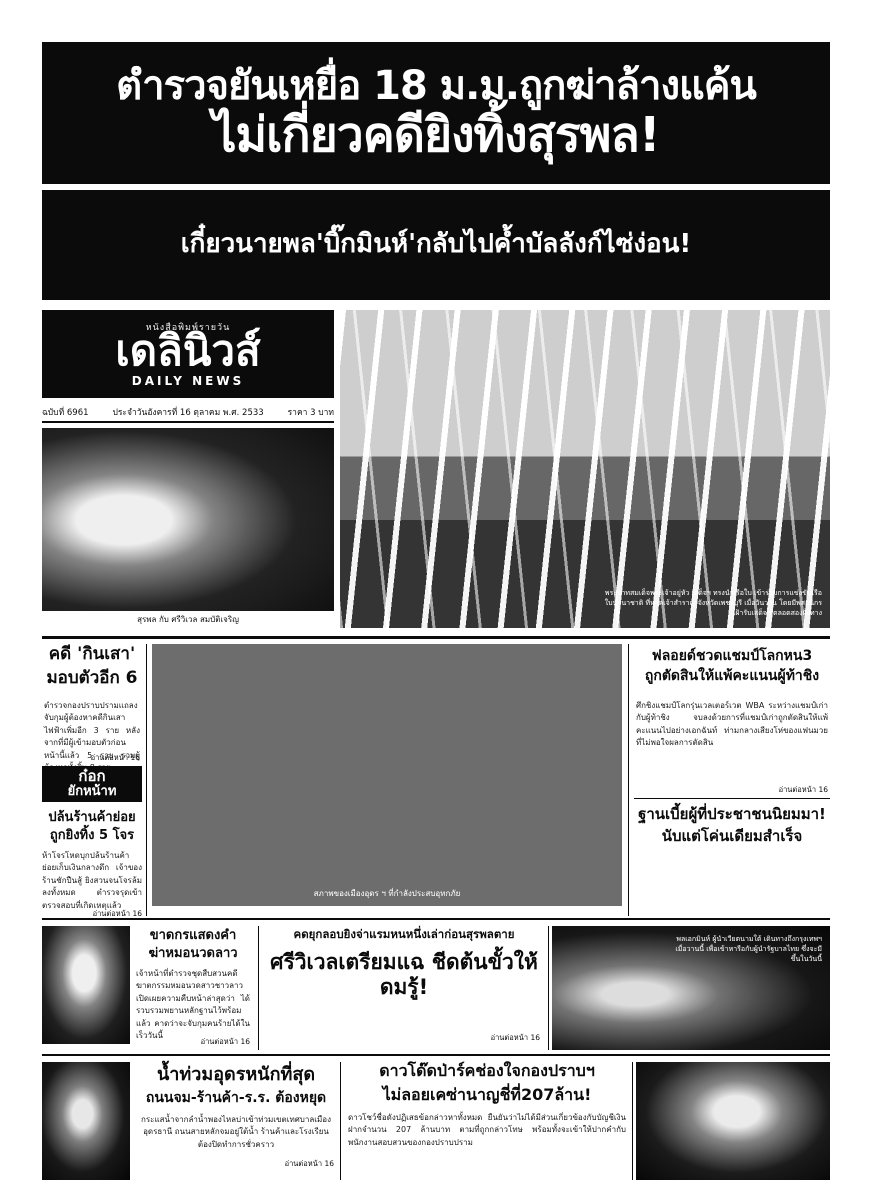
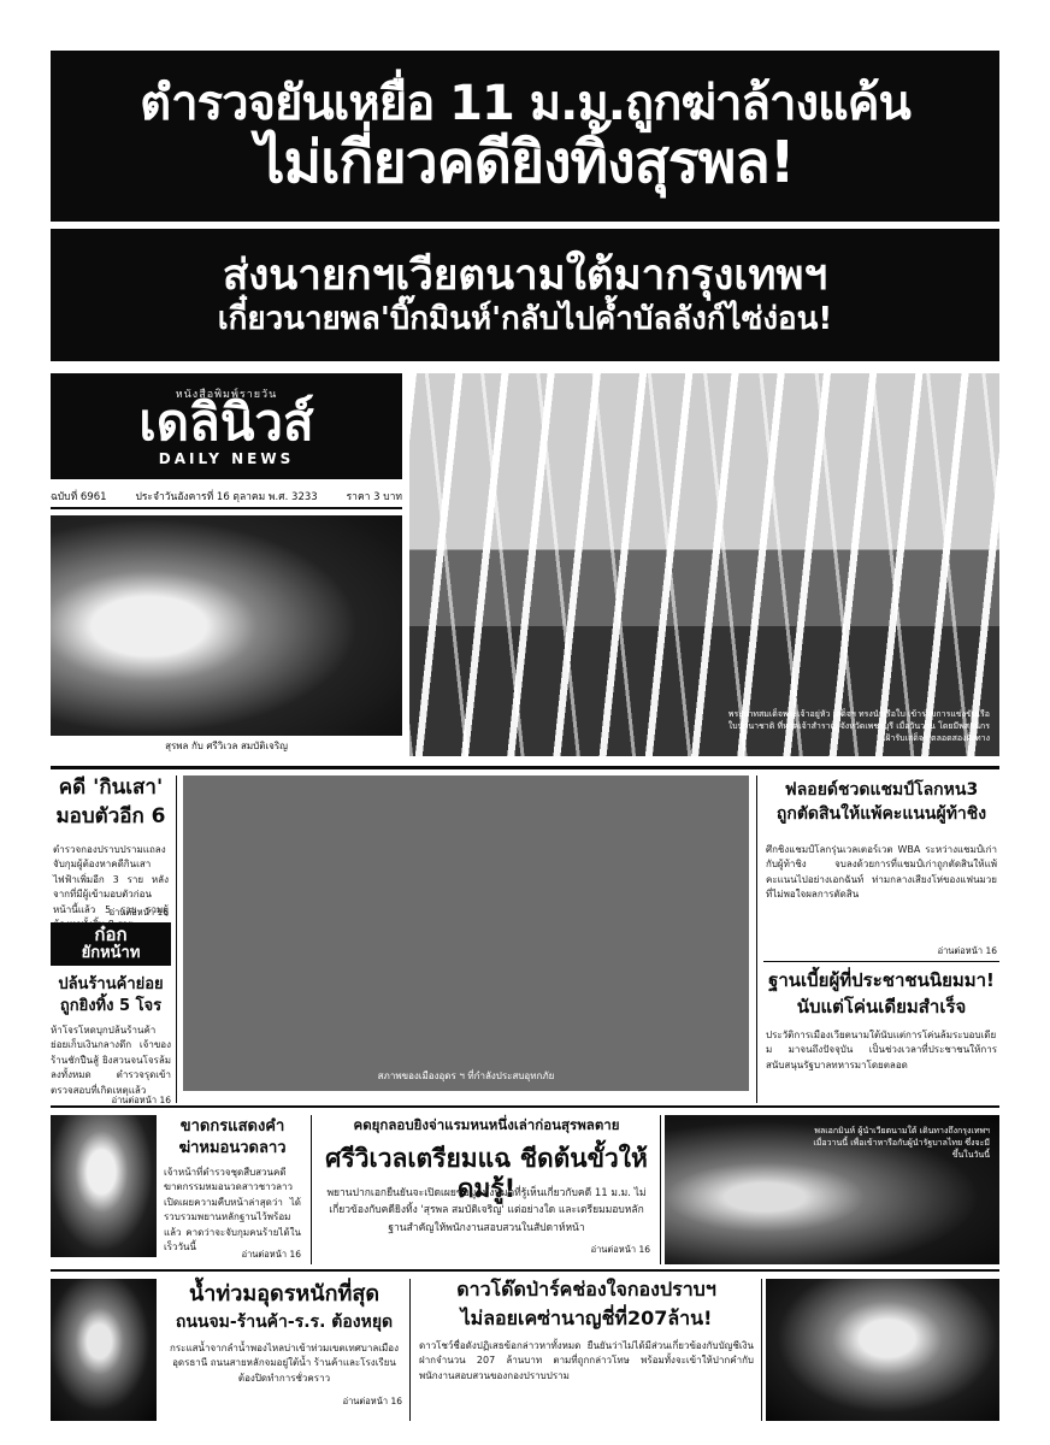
- ตำรวจยันเหยื่อ 18 ม.ม.ถูกฆ่าล้างแค้น
+ ตำรวจยันเหยื่อ 11 ม.ม.ถูกฆ่าล้างแค้น
  ไม่เกี่ยวคดียิงทิ้งสุรพล!
+ ส่งนายกฯเวียตนามใต้มากรุงเทพฯ
  เกี๋ยวนายพล'บิ๊กมินห์'กลับไปค้ำบัลลังก์ไซ่ง่อน!
  หนังสือพิมพ์รายวัน
  เดลินิวส์
  DAILY NEWS
  ฉบับที่ 6961
- ประจำวันอังคารที่ 16 ตุลาคม พ.ศ. 2533
+ ประจำวันอังคารที่ 16 ตุลาคม พ.ศ. 3233
  ราคา 3 บาท
  สุรพล กับ ศรีวิเวล สมบัติเจริญ
  พระบาทสมเด็จพระเจ้าอยู่หัว เสด็จฯ ทรงนำเรือใบ เข้าร่วมการแข่งขันเรือใบนานาชาติ ที่หาดเจ้าสำราญ จังหวัดเพชรบุรี เมื่อวันวาน โดยมีพสกนิกรเฝ้ารับเสด็จฯ ตลอดสองฝั่งทาง
  คดี 'กินเสา'
  มอบตัวอีก 6
  ตำรวจกองปราบปรามแถลงจับกุมผู้ต้องหาคดีกินเสาไฟฟ้าเพิ่มอีก 3 ราย หลังจากที่มีผู้เข้ามอบตัวก่อนหน้านี้แล้ว 5 ราย รวมผู้
  อ่านต่อหน้า 16
  ก๋อก
  ยักหน้าท
  ปล้นร้านค้าย่อย
  ถูกยิงทิ้ง 5 โจร
  ห้าโจรโหดบุกปล้นร้านค้าย่อยเก็บเงินกลางดึก เจ้าของร้านชักปืนสู้ ยิงสวนจนโจรล้มลงทั้งหมด ตำรวจรุดเข้าตรวจสอบที่เกิดเหตุแล้ว
  อ่านต่อหน้า 16
  สภาพของเมืองอุดร ฯ ที่กำลังประสบอุทกภัย
  ฟลอยด์ชวดแชมป์โลกหน3
  ถูกตัดสินให้แพ้คะแนนผู้ท้าชิง
  ศึกชิงแชมป์โลกรุ่นเวลเตอร์เวต WBA ระหว่างแชมป์เก่ากับผู้ท้าชิง จบลงด้วยการที่แชมป์เก่าถูกตัดสินให้แพ้คะแนนไปอย่างเอกฉันท์ ท่ามกลางเสียงโห่ของแฟนมวยที่ไม่พอใจผลการตัดสิน
  อ่านต่อหน้า 16
  ฐานเบี้ยผู้ที่ประชาชนนิยมมา!
  นับแต่โค่นเดียมสำเร็จ
+ ประวัติการเมืองเวียตนามใต้นับแต่การโค่นล้มระบอบเดียม มาจนถึงปัจจุบัน เป็นช่วงเวลาที่ประชาชนให้การสนับสนุนรัฐบาลทหารมาโดยตลอด
  ขาดกรแสดงคำ
  ฆ่าหมอนวดลาว
  เจ้าหน้าที่ตำรวจชุดสืบสวนคดีฆาตกรรมหมอนวดสาวชาวลาว เปิดเผยความคืบหน้าล่าสุดว่า ได้รวบรวมพยานหลักฐานไว้พร้อมแล้ว คาดว่าจะจับกุมคนร้ายได้ในเร็ววันนี้
  อ่านต่อหน้า 16
  คดยุกลอบยิงจ่าแรมหนหนึ่งเล่าก่อนสุรพลตาย
  ศรีวิเวลเตรียมแฉ ชีดต้นขั้วให้ดมรู้!
+ พยานปากเอกยืนยันจะเปิดเผยข้อมูลทั้งหมดที่รู้เห็นเกี่ยวกับคดี 11 ม.ม. ไม่เกี่ยวข้องกับคดียิงทิ้ง 'สุรพล สมบัติเจริญ' แต่อย่างใด และเตรียมมอบหลักฐานสำคัญให้พนักงานสอบสวนในสัปดาห์หน้า
  อ่านต่อหน้า 16
  พลเอกมินห์ ผู้นำเวียตนามใต้ เดินทางถึงกรุงเทพฯ เมื่อวานนี้ เพื่อเข้าหารือกับผู้นำรัฐบาลไทย ซึ่งจะมีขึ้นในวันนี้
  น้ำท่วมอุดรหนักที่สุด
  ถนนจม-ร้านค้า-ร.ร. ต้องหยุด
  กระแสน้ำจากลำน้ำพองไหลบ่าเข้าท่วมเขตเทศบาลเมืองอุดรธานี ถนนสายหลักจมอยู่ใต้น้ำ ร้านค้าและโรงเรียนต้องปิดทำการชั่วคราว
  อ่านต่อหน้า 16
  ดาวโด๊ดป่าร์คช่องใจกองปราบฯ
  ไม่ลอยเคซ่านาญชี่ที่207ล้าน!
  ดาวโชว์ชื่อดังปฏิเสธข้อกล่าวหาทั้งหมด ยืนยันว่าไม่ได้มีส่วนเกี่ยวข้องกับบัญชีเงินฝากจำนวน 207 ล้านบาท ตามที่ถูกกล่าวโทษ พร้อมทั้งจะเข้าให้ปากคำกับพนักงานสอบสวนของกองปราบปราม
